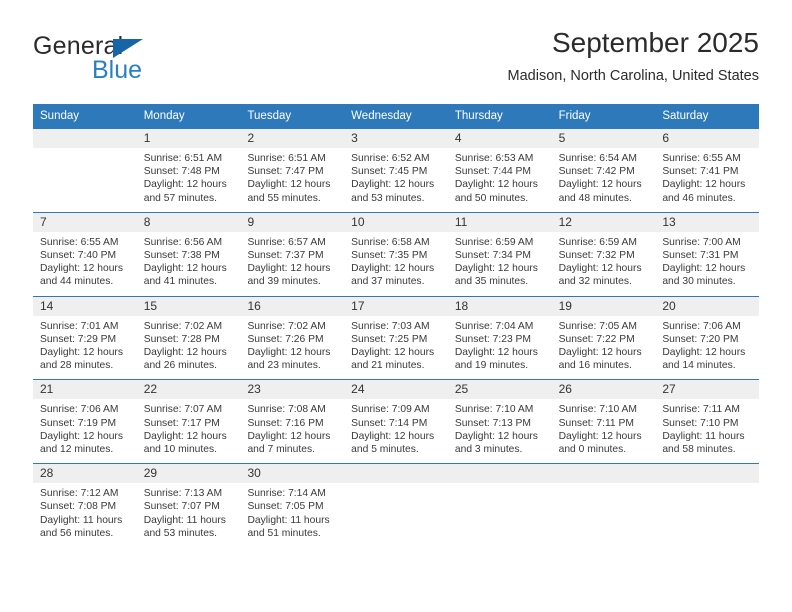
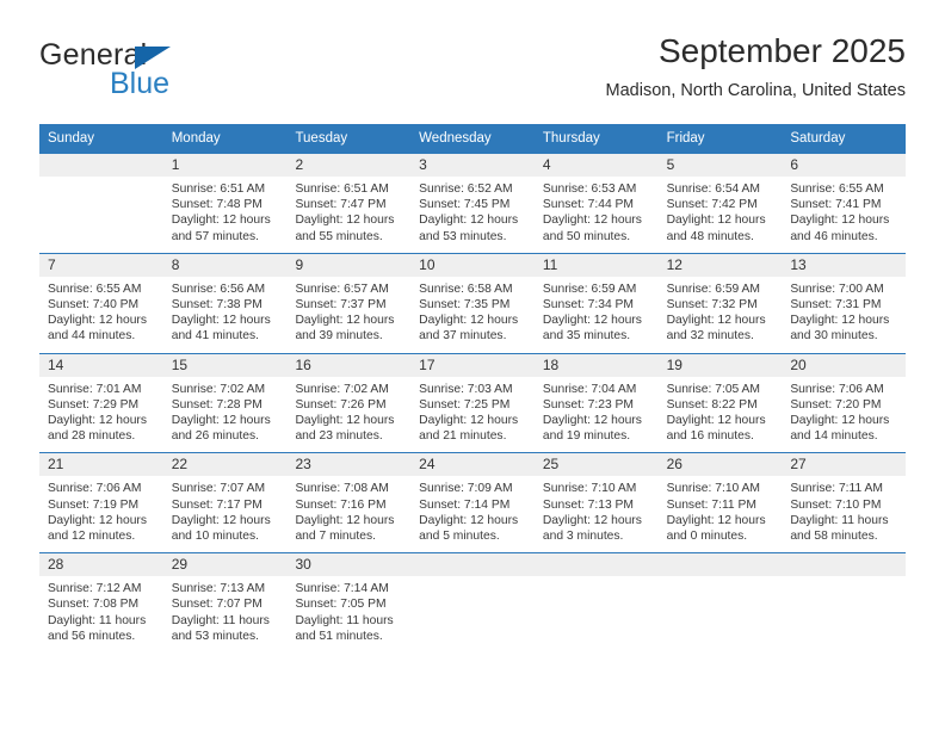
  General
  Blue
  September 2025
  Madison, North Carolina, United States
  Sunday
  Monday
  Tuesday
  Wednesday
  Thursday
  Friday
  Saturday
  1
  Sunrise: 6:51 AM
  Sunset: 7:48 PM
  Daylight: 12 hours
  and 57 minutes.
  2
  Sunrise: 6:51 AM
  Sunset: 7:47 PM
  Daylight: 12 hours
  and 55 minutes.
  3
  Sunrise: 6:52 AM
  Sunset: 7:45 PM
  Daylight: 12 hours
  and 53 minutes.
  4
  Sunrise: 6:53 AM
  Sunset: 7:44 PM
  Daylight: 12 hours
  and 50 minutes.
  5
  Sunrise: 6:54 AM
  Sunset: 7:42 PM
  Daylight: 12 hours
  and 48 minutes.
  6
  Sunrise: 6:55 AM
  Sunset: 7:41 PM
  Daylight: 12 hours
  and 46 minutes.
  7
  Sunrise: 6:55 AM
  Sunset: 7:40 PM
  Daylight: 12 hours
  and 44 minutes.
  8
  Sunrise: 6:56 AM
  Sunset: 7:38 PM
  Daylight: 12 hours
  and 41 minutes.
  9
  Sunrise: 6:57 AM
  Sunset: 7:37 PM
  Daylight: 12 hours
  and 39 minutes.
  10
  Sunrise: 6:58 AM
  Sunset: 7:35 PM
  Daylight: 12 hours
  and 37 minutes.
  11
  Sunrise: 6:59 AM
  Sunset: 7:34 PM
  Daylight: 12 hours
  and 35 minutes.
  12
  Sunrise: 6:59 AM
  Sunset: 7:32 PM
  Daylight: 12 hours
  and 32 minutes.
  13
  Sunrise: 7:00 AM
  Sunset: 7:31 PM
  Daylight: 12 hours
  and 30 minutes.
  14
  Sunrise: 7:01 AM
  Sunset: 7:29 PM
  Daylight: 12 hours
  and 28 minutes.
  15
  Sunrise: 7:02 AM
  Sunset: 7:28 PM
  Daylight: 12 hours
  and 26 minutes.
  16
  Sunrise: 7:02 AM
  Sunset: 7:26 PM
  Daylight: 12 hours
  and 23 minutes.
  17
  Sunrise: 7:03 AM
  Sunset: 7:25 PM
  Daylight: 12 hours
  and 21 minutes.
  18
  Sunrise: 7:04 AM
  Sunset: 7:23 PM
  Daylight: 12 hours
  and 19 minutes.
  19
  Sunrise: 7:05 AM
- Sunset: 7:22 PM
+ Sunset: 8:22 PM
  Daylight: 12 hours
  and 16 minutes.
  20
  Sunrise: 7:06 AM
  Sunset: 7:20 PM
  Daylight: 12 hours
  and 14 minutes.
  21
  Sunrise: 7:06 AM
  Sunset: 7:19 PM
  Daylight: 12 hours
  and 12 minutes.
  22
  Sunrise: 7:07 AM
  Sunset: 7:17 PM
  Daylight: 12 hours
  and 10 minutes.
  23
  Sunrise: 7:08 AM
  Sunset: 7:16 PM
  Daylight: 12 hours
  and 7 minutes.
  24
  Sunrise: 7:09 AM
  Sunset: 7:14 PM
  Daylight: 12 hours
  and 5 minutes.
  25
  Sunrise: 7:10 AM
  Sunset: 7:13 PM
  Daylight: 12 hours
  and 3 minutes.
  26
  Sunrise: 7:10 AM
  Sunset: 7:11 PM
  Daylight: 12 hours
  and 0 minutes.
  27
  Sunrise: 7:11 AM
  Sunset: 7:10 PM
  Daylight: 11 hours
  and 58 minutes.
  28
  Sunrise: 7:12 AM
  Sunset: 7:08 PM
  Daylight: 11 hours
  and 56 minutes.
  29
  Sunrise: 7:13 AM
  Sunset: 7:07 PM
  Daylight: 11 hours
  and 53 minutes.
  30
  Sunrise: 7:14 AM
  Sunset: 7:05 PM
  Daylight: 11 hours
  and 51 minutes.
